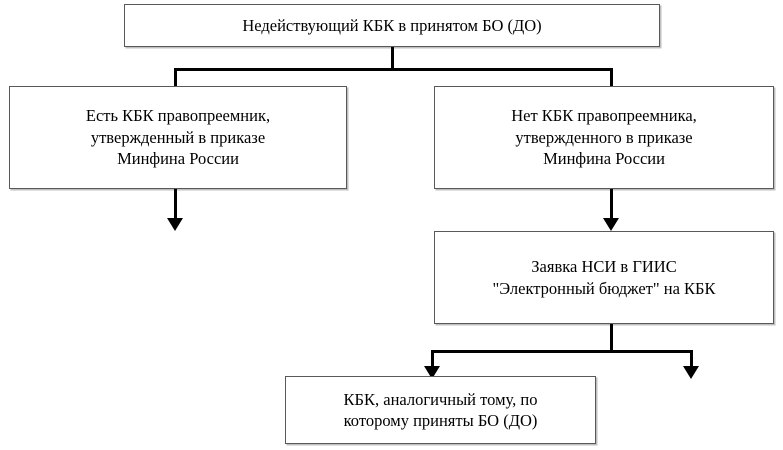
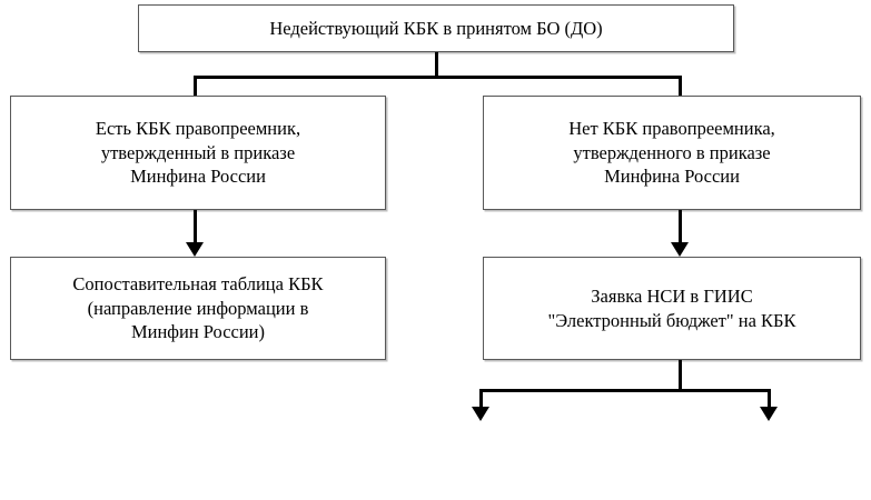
  Недействующий КБК в принятом БО (ДО)
  Есть КБК правопреемник,
  утвержденный в приказе
  Минфина России
  Нет КБК правопреемника,
  утвержденного в приказе
  Минфина России
+ Сопоставительная таблица КБК
+ (направление информации в
+ Минфин России)
  Заявка НСИ в ГИИС
  "Электронный бюджет" на КБК
- КБК, аналогичный тому, по
- которому приняты БО (ДО)
